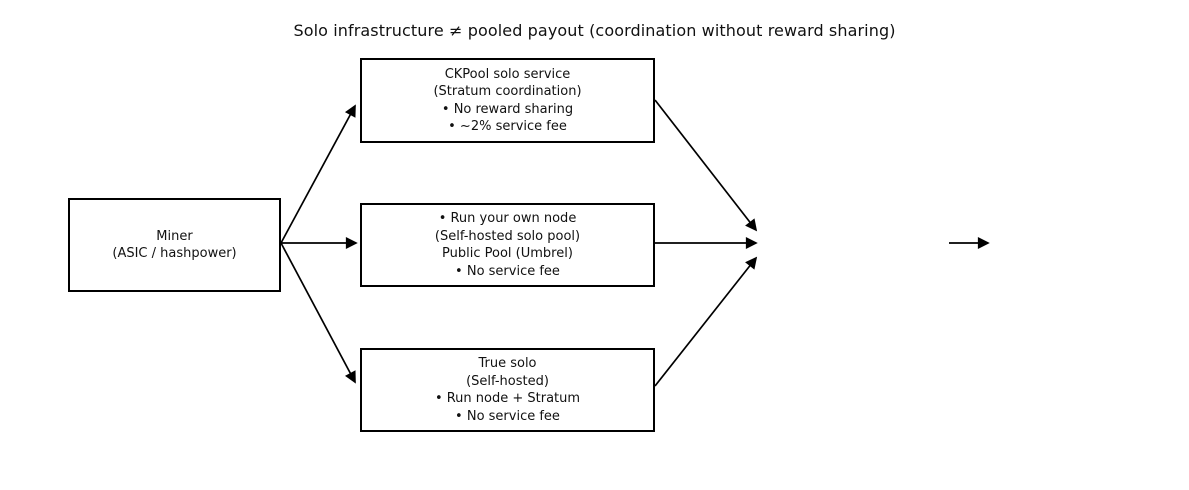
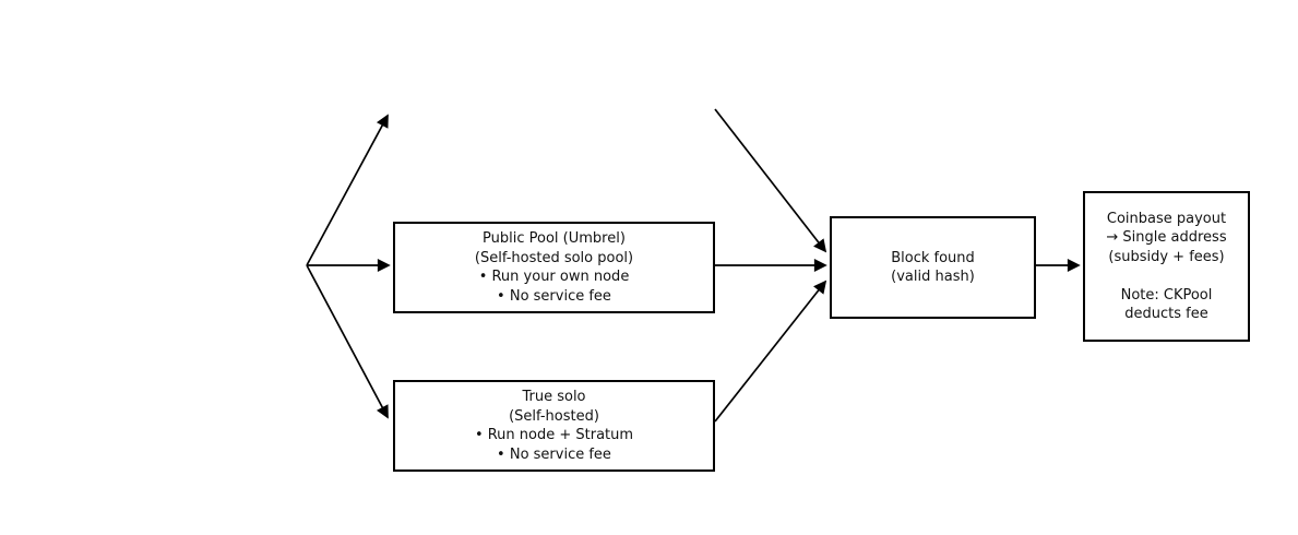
- Solo infrastructure ≠ pooled payout (coordination without reward sharing)
- Miner
- (ASIC / hashpower)
- CKPool solo service
- (Stratum coordination)
- • No reward sharing
- • ~2% service fee
- • Run your own node
+ Public Pool (Umbrel)
  (Self-hosted solo pool)
- Public Pool (Umbrel)
+ • Run your own node
  • No service fee
  True solo
  (Self-hosted)
  • Run node + Stratum
  • No service fee
+ Block found
+ (valid hash)
+ Coinbase payout
+ → Single address
+ (subsidy + fees)
+ Note: CKPool
+ deducts fee
